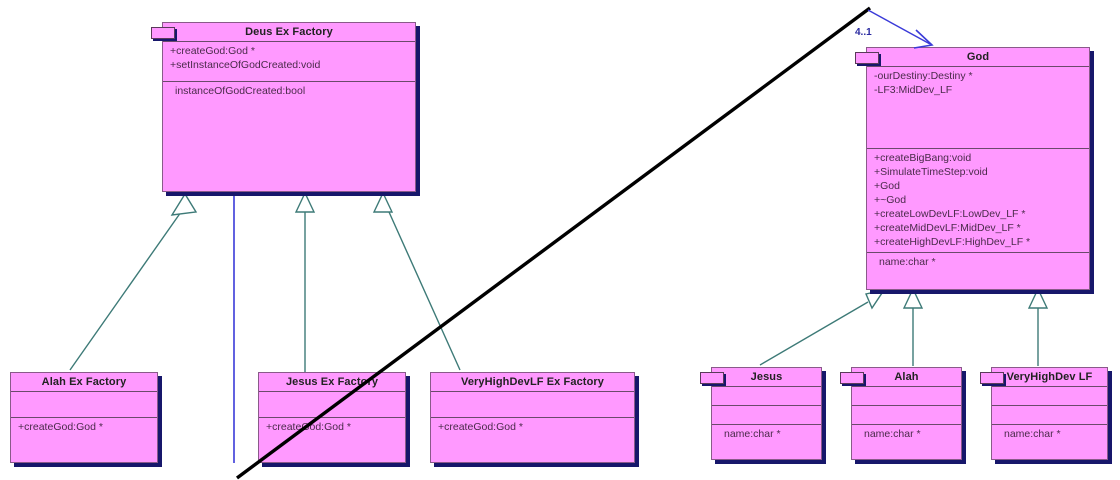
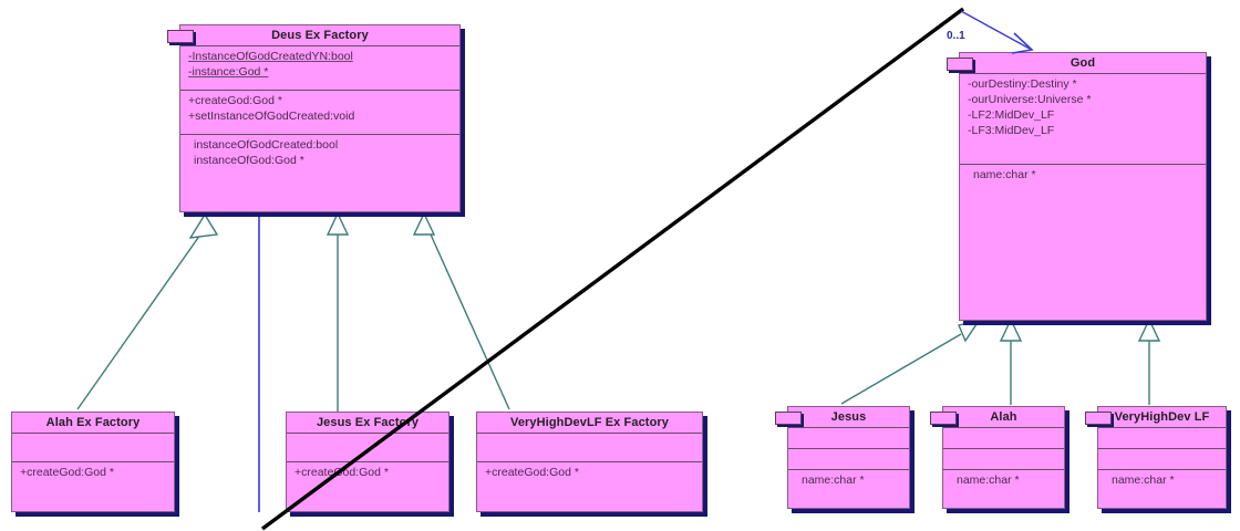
  Deus Ex Factory
+ -InstanceOfGodCreatedYN:bool
+ -instance:God *
  +createGod:God *
  +setInstanceOfGodCreated:void
  instanceOfGodCreated:bool
+ instanceOfGod:God *
  God
  -ourDestiny:Destiny *
+ -ourUniverse:Universe *
+ -LF2:MidDev_LF
  -LF3:MidDev_LF
- +createBigBang:void
- +SimulateTimeStep:void
- +God
- +~God
- +createLowDevLF:LowDev_LF *
- +createMidDevLF:MidDev_LF *
- +createHighDevLF:HighDev_LF *
  name:char *
  Alah Ex Factory
  +createGod:God *
  Jesus Ex Factry
  +createod:God *
  VeryHighDevLF Ex Factory
  +createGod:God *
  Jesus
  name:char *
  Alah
  name:char *
  VeryHighDev LF
  name:char *
- 4..1
+ 0..1
